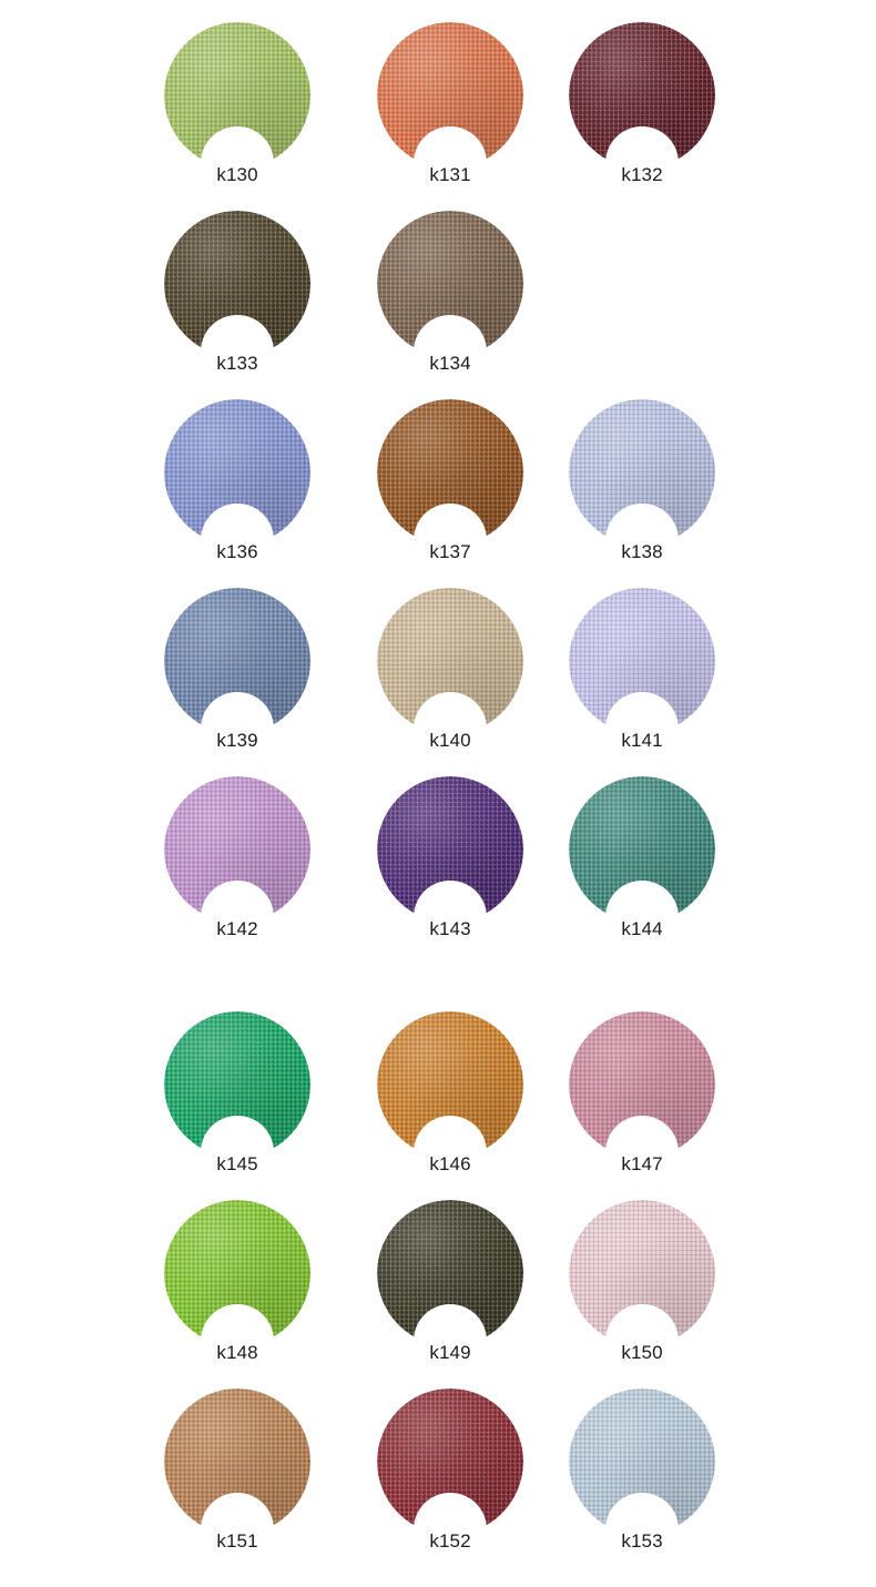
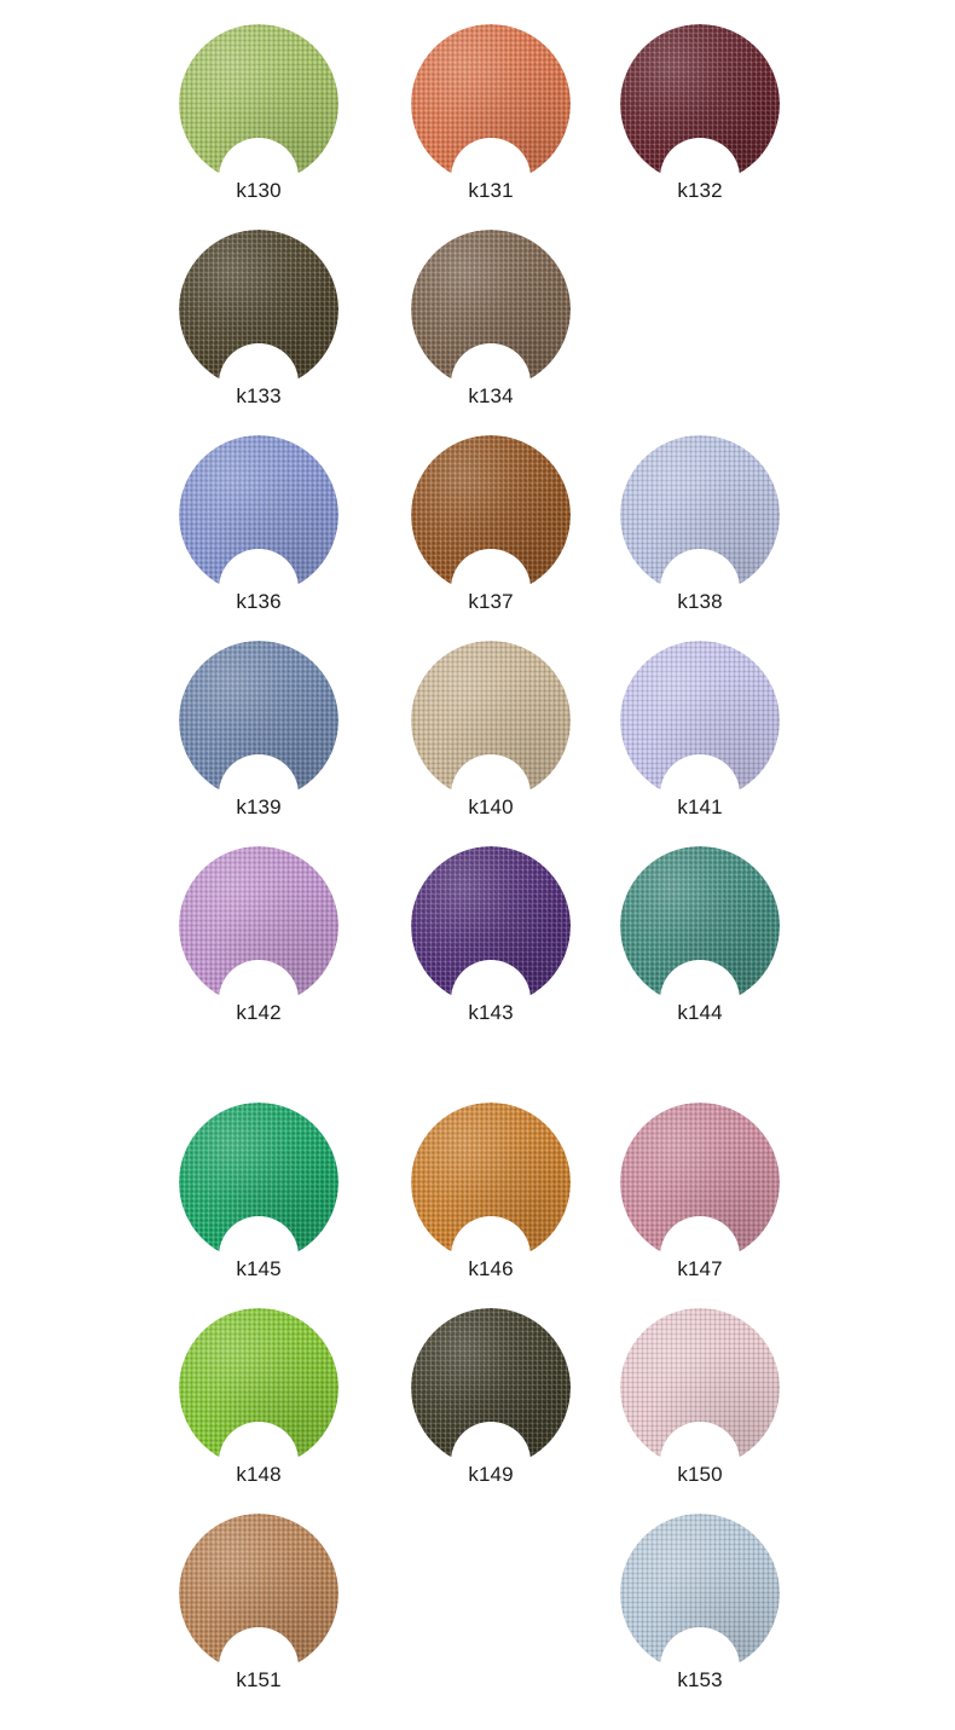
  k130
  k131
  k132
  k133
  k134
  k136
  k137
  k138
  k139
  k140
  k141
  k142
  k143
  k144
  k145
  k146
  k147
  k148
  k149
  k150
  k151
- k152
  k153
